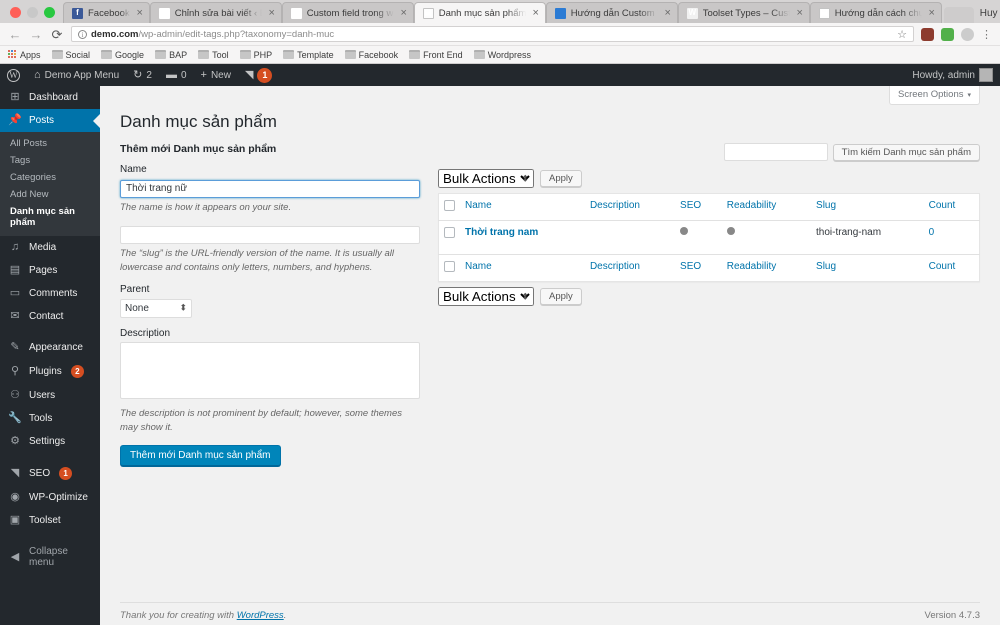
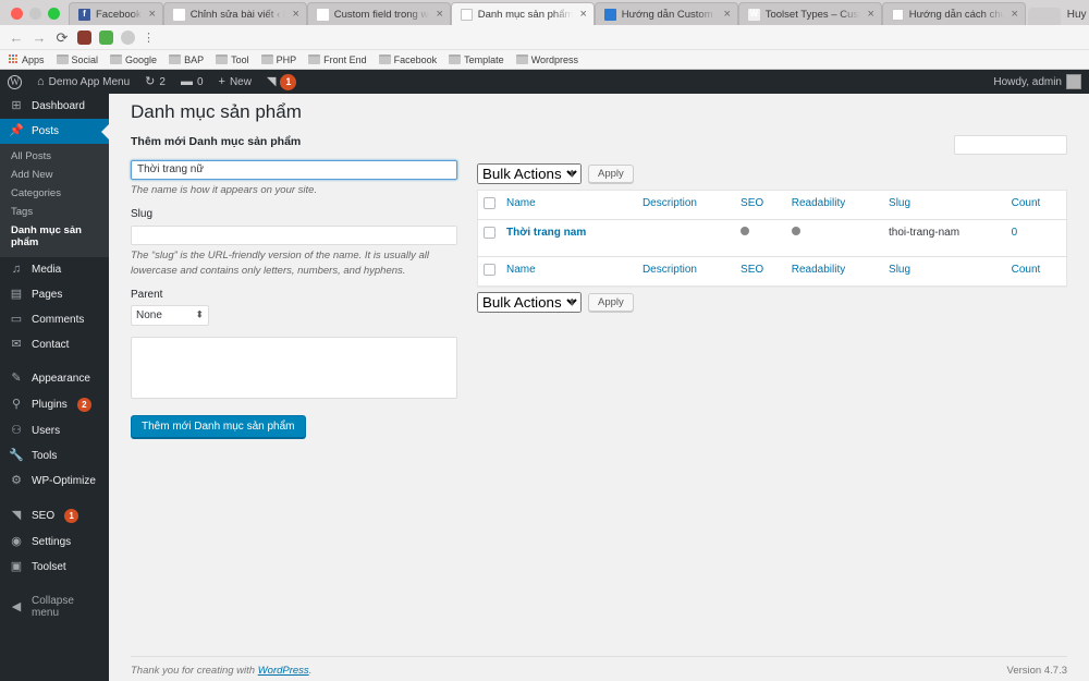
  f
  Facebook
  ×
  ×
  ×
  ▤
  Danh mục sản phẩm
  ×
  ×
  Toolset Types – Cust
  ×
  ▤
  Hướng dẫn cách chụ
  ×
  Huy
  ←
  →
  ⟳
- i
- demo.com/wp-admin/edit-tags.php?taxonomy=danh-muc
- ☆
  ⋮
  Apps
  Social
  Google
  BAP
  Tool
  PHP
- Template
+ Front End
  Facebook
- Front End
+ Template
  Wordpress
  W
  ⌂
  Demo App Menu
  ↻
  2
  ▬
  0
  +
  New
  ◥
  1
  Howdy, admin
  ⊞
  Dashboard
  📌
  Posts
  All Posts
- Tags
+ Add New
  Categories
- Add New
+ Tags
  Danh mục sản phẩm
  ♫
  Media
  ▤
  Pages
  ▭
  Comments
  ✉
  Contact
  ✎
  Appearance
  ⚲
  Plugins
  2
  ⚇
  Users
  🔧
  Tools
  ⚙
- Settings
+ WP-Optimize
  ◥
  SEO
  1
  ◉
- WP-Optimize
+ Settings
  ▣
  Toolset
  ◀
  Collapse menu
- Screen Options
  Danh mục sản phẩm
  Thêm mới Danh mục sản phẩm
- Name
  Thời trang nữ
  The name is how it appears on your site.
+ Slug
  The “slug” is the URL-friendly version of the name. It is usually all lowercase and contains only letters, numbers, and hyphens.
  Parent
  None
- Description
- The description is not prominent by default; however, some themes may show it.
  Thêm mới Danh mục sản phẩm
- Tìm kiếm Danh mục sản phẩm
  Bulk Actions
  Apply
  	Name	Description	SEO	Readability	Slug	Count
  	Thời trang nam				thoi-trang-nam	0
  	Name	Description	SEO	Readability	Slug	Count
  Bulk Actions
  Apply
  Thank you for creating with WordPress.
  Version 4.7.3
